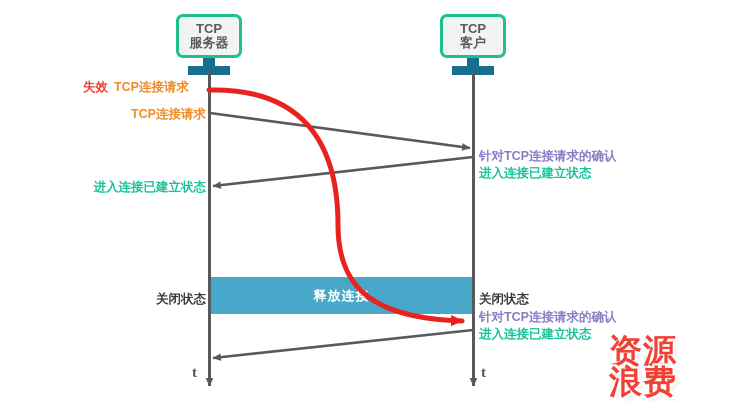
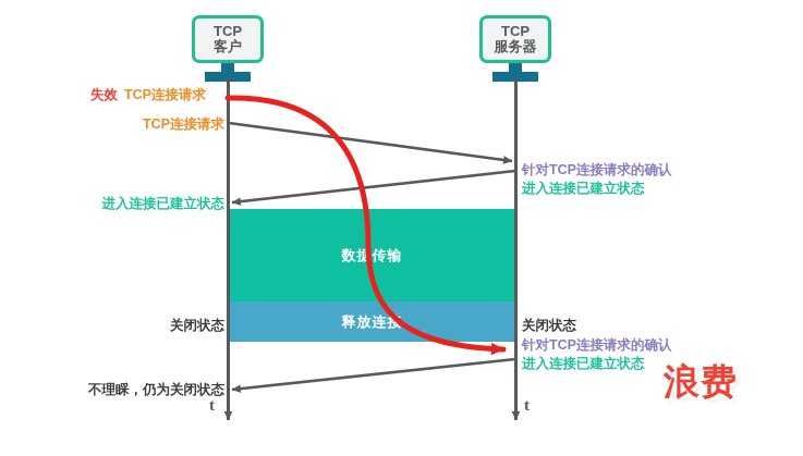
  TCP
- 服务器
+ 客户
  TCP
- 客户
+ 服务器
+ 数据传输
  释放连
  失效
  TCP连接请求
  TCP连接请求
  进入连接已建立状态
  针对TCP连接请求的确认
  进入连接已建立状态
  关闭状态
  关闭状态
  针对TCP连接请求的确认
  进入连接已建立状态
+ 不理睬，仍为关闭状态
  t
  t
- 资源
  浪费
